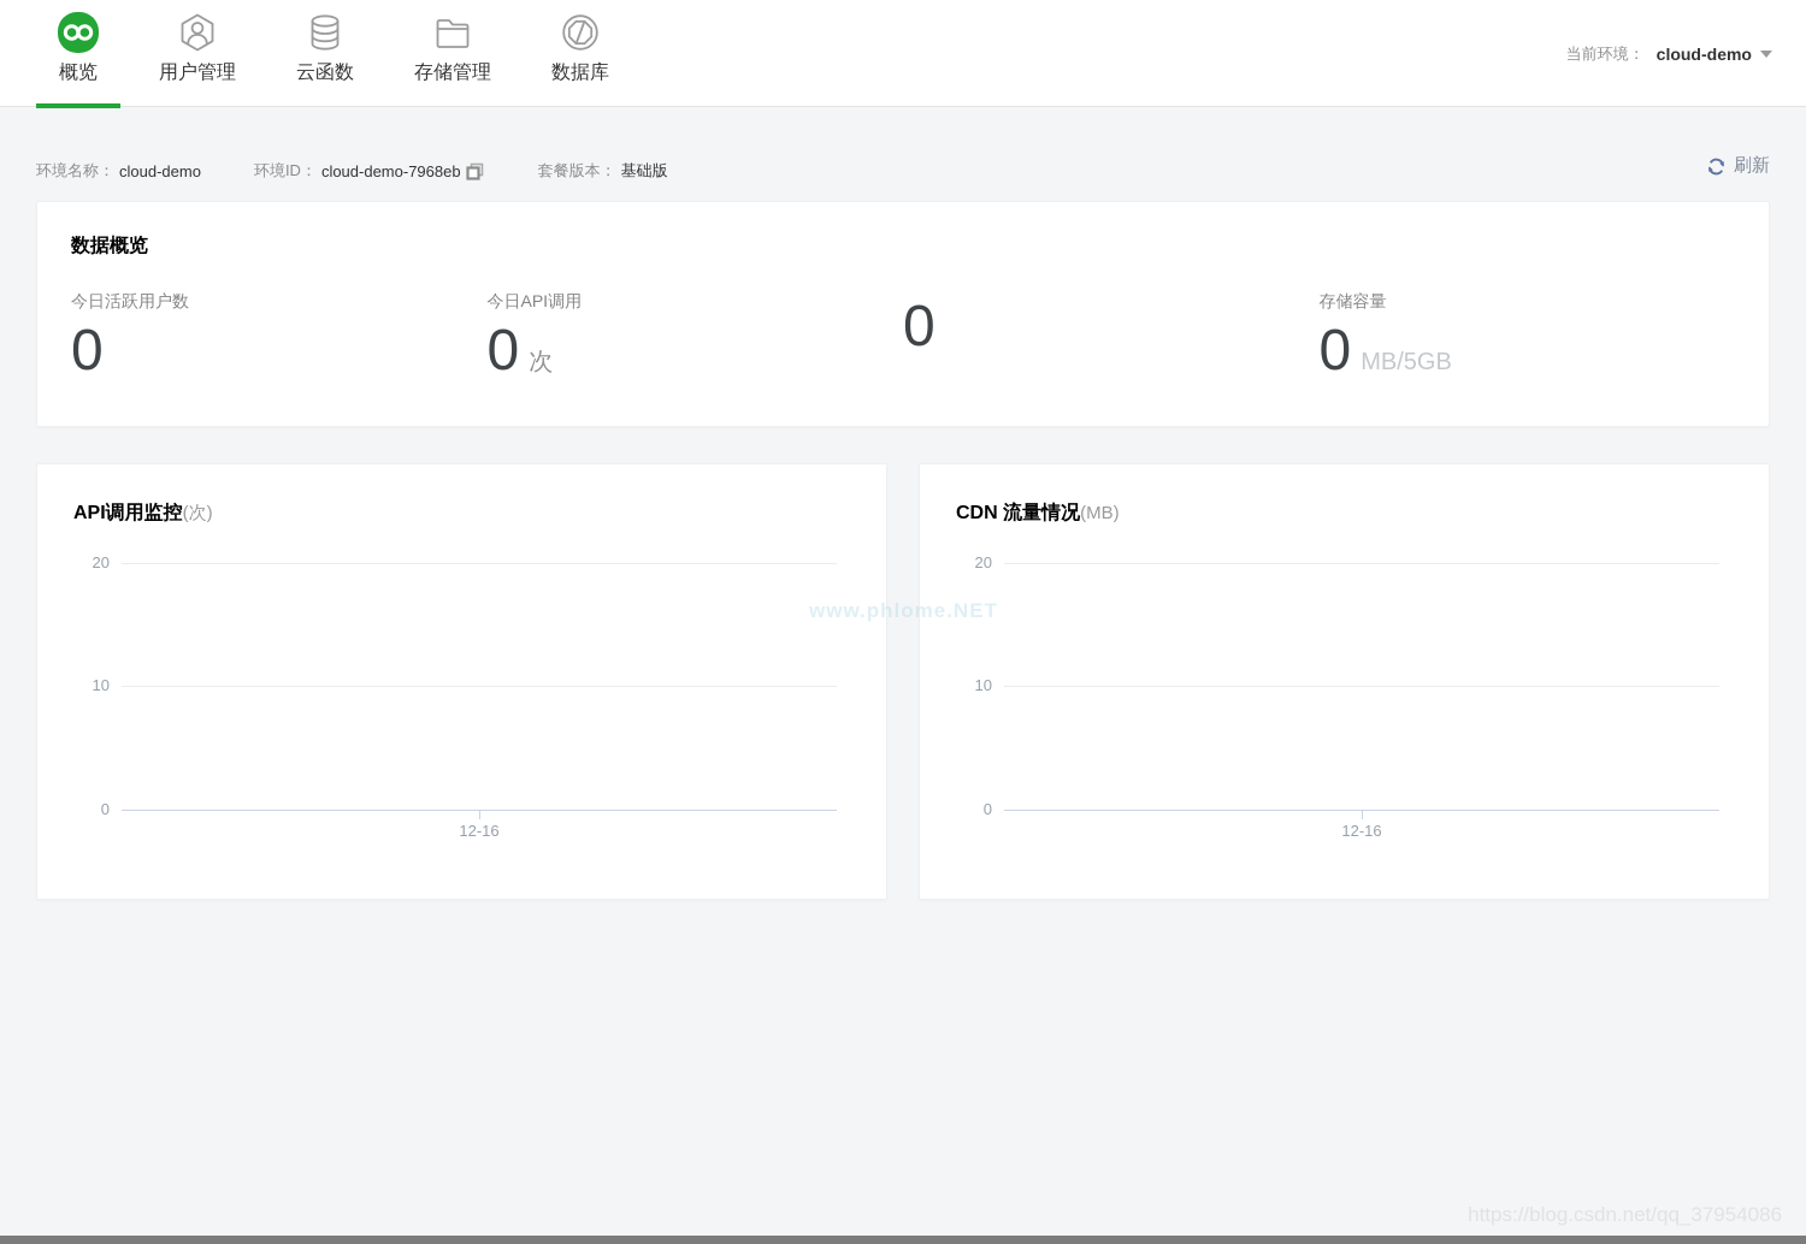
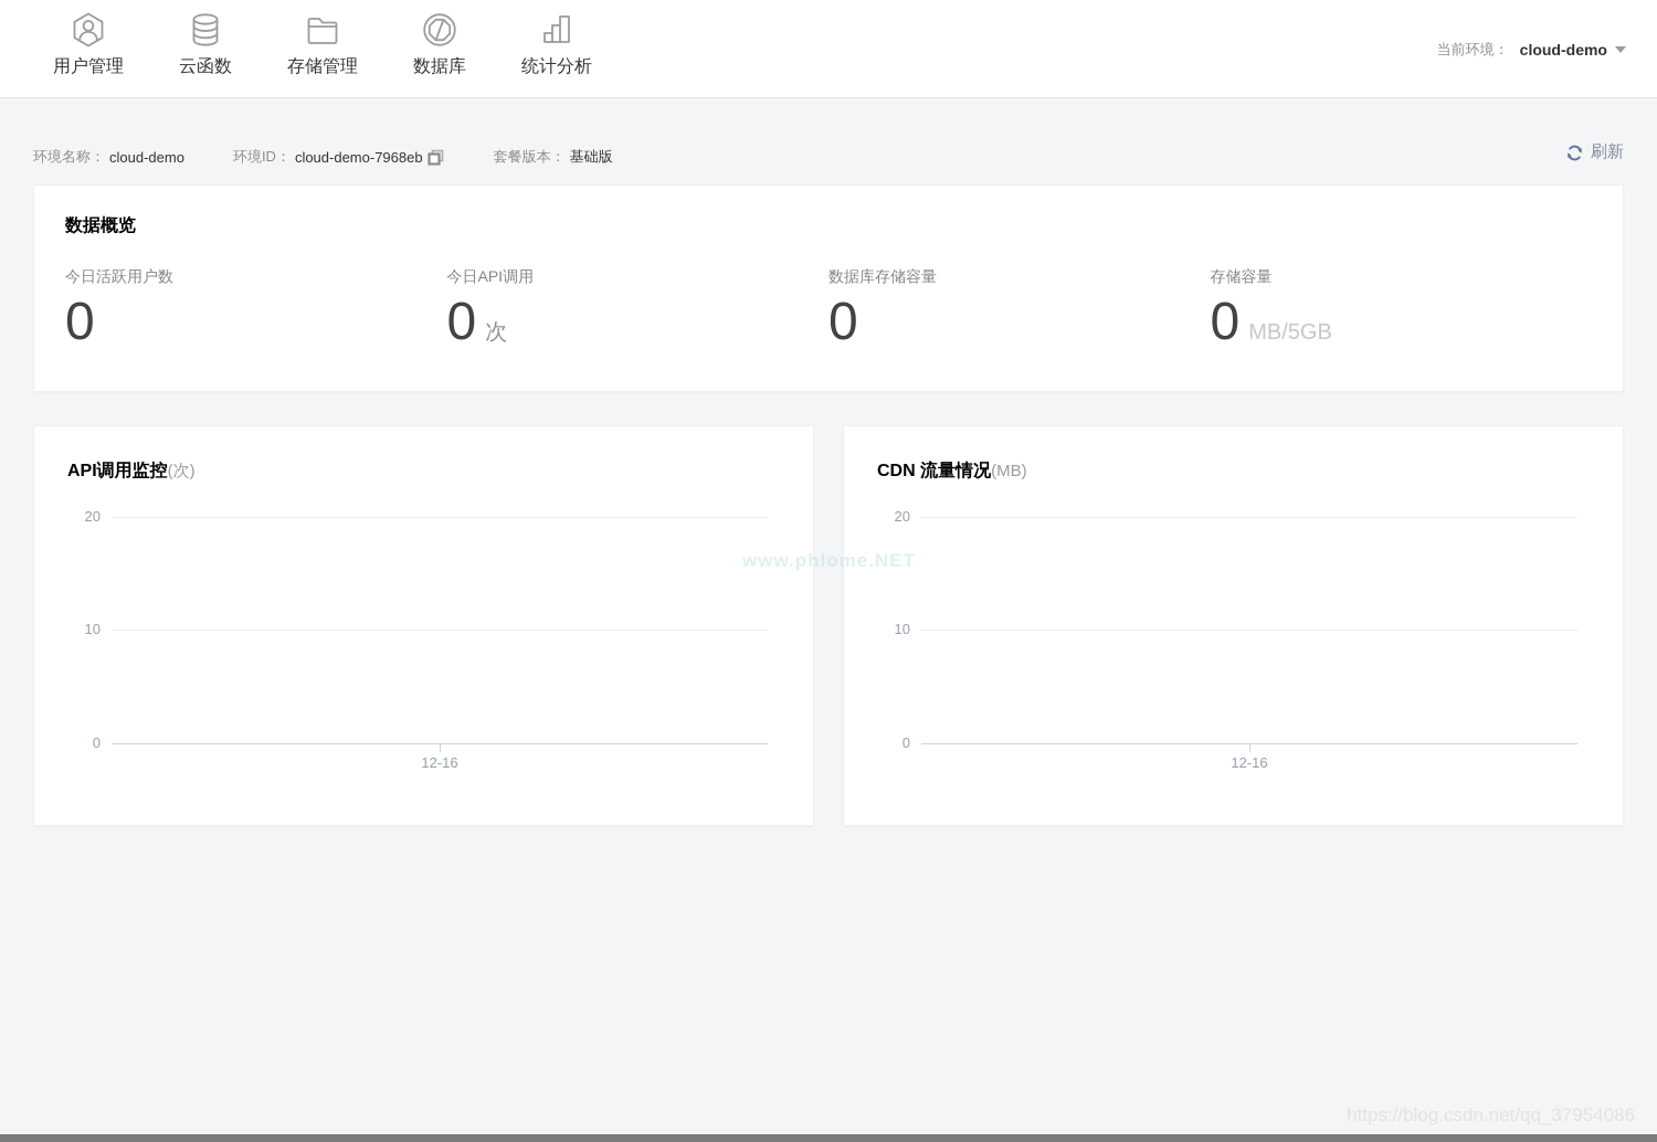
- 概览
  用户管理
  云函数
  存储管理
  数据库
+ 统计分析
  当前环境：
  cloud-demo
  环境名称：
  cloud-demo
  环境ID：
  cloud-demo-7968eb
  套餐版本：
  基础版
  刷新
  数据概览
  今日活跃用户数
  0
  今日API调用
  0
  次
+ 数据库存储容量
  0
  存储容量
  0
  MB/5GB
  API调用监控
  (次)
  20
  10
  0
  12-16
  CDN 流量情况
  (MB)
  20
  10
  0
  12-16
  www.phlome.NET
